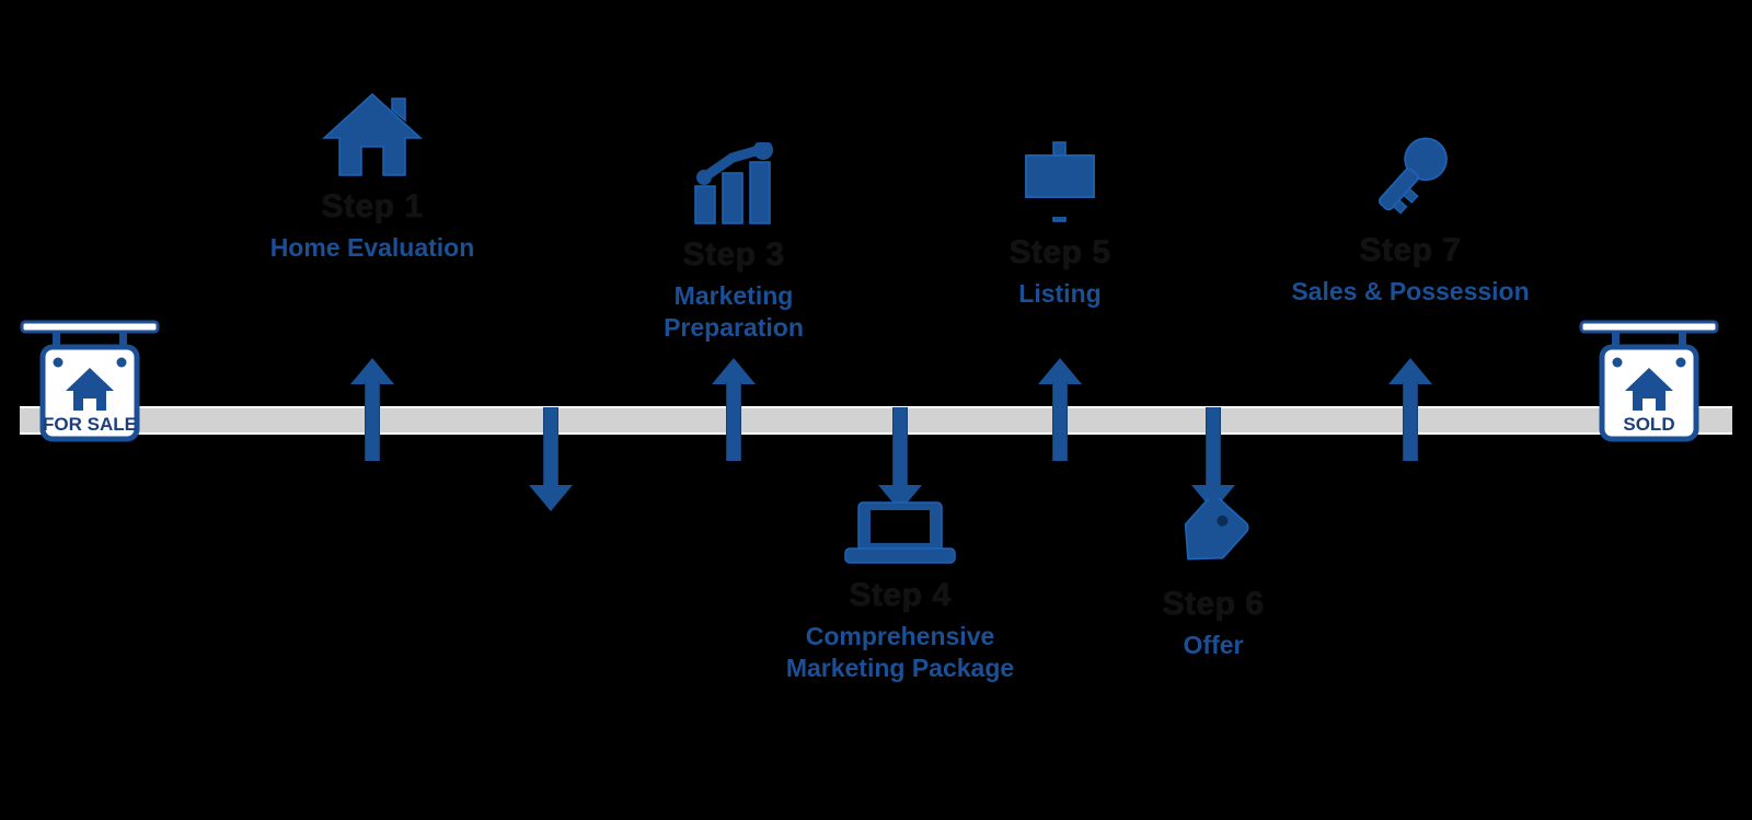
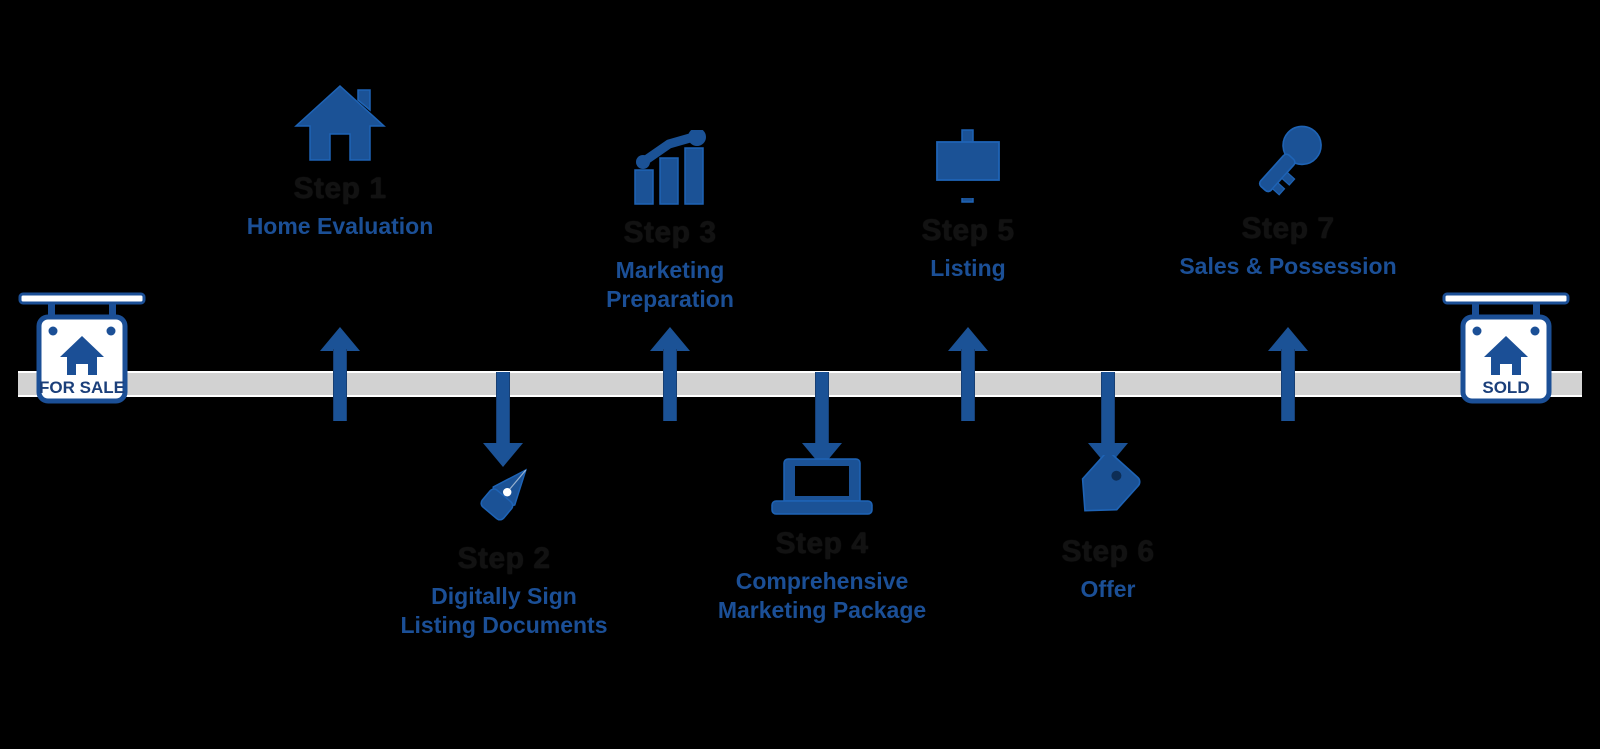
  FOR SALE
  SOLD
  Home Evaluation
+ Digitally Sign
+ Listing Documents
  Marketing
  Preparation
  Comprehensive
  Marketing Package
  Listing
  Offer
  Sales & Possession
